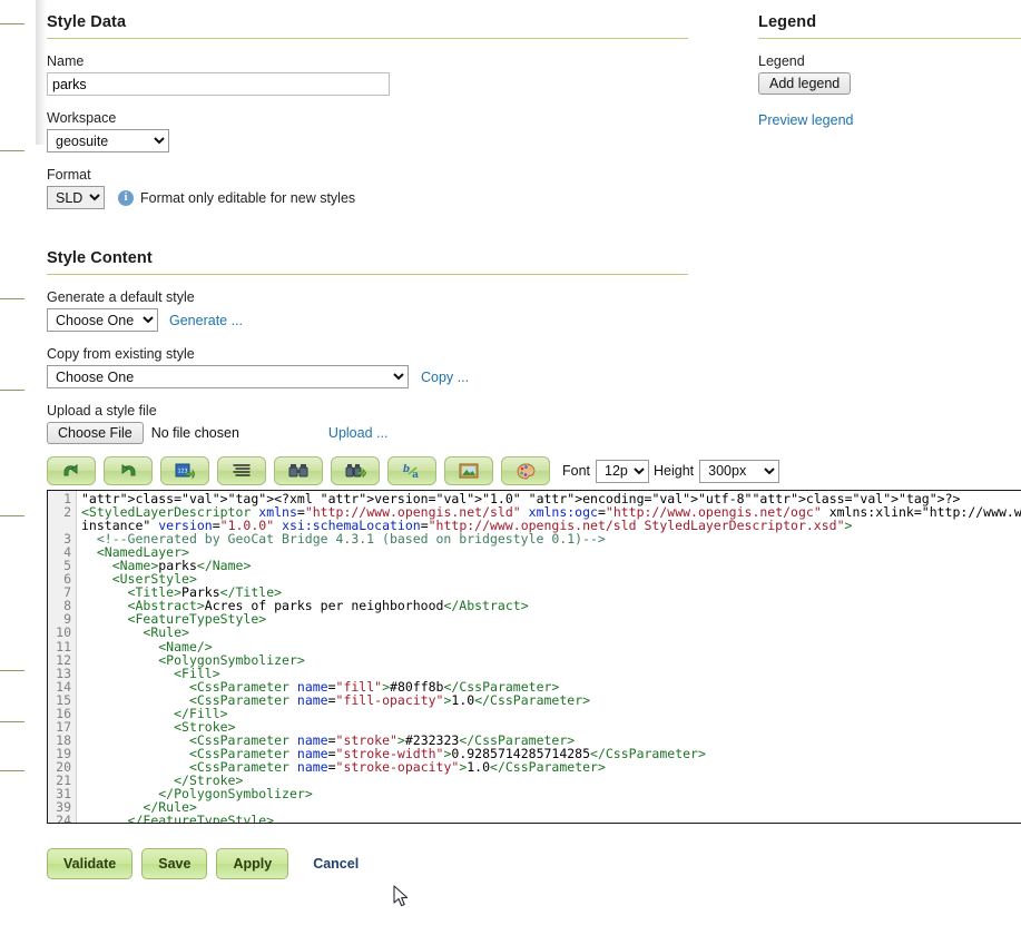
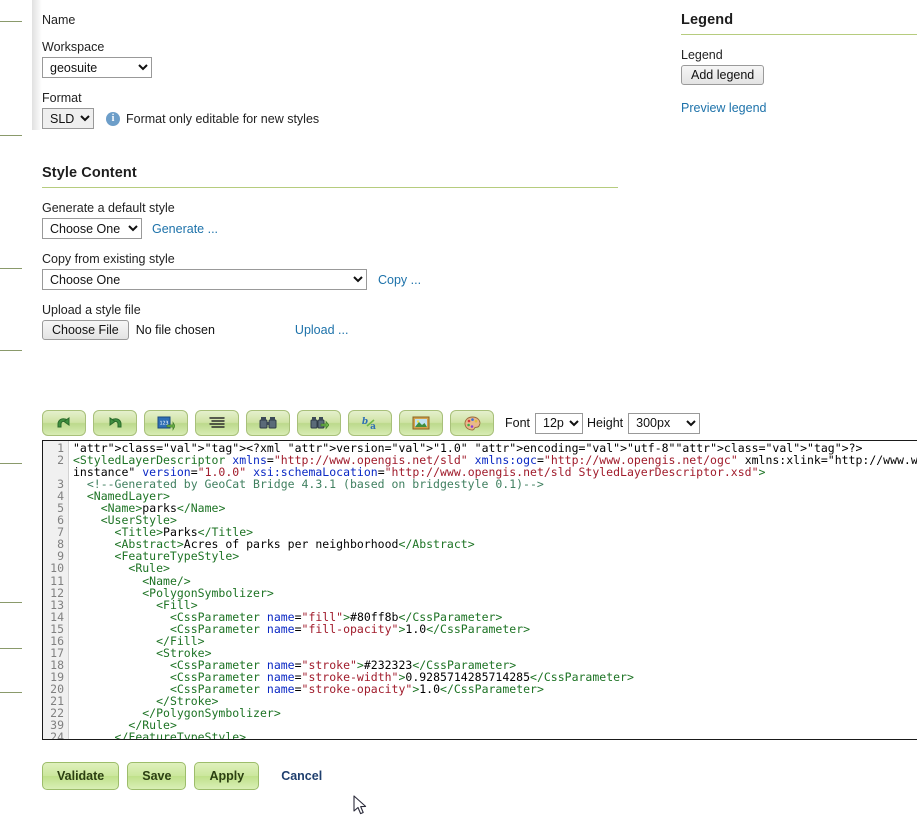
- Style Data
  Name
- parks
  Workspace
  geosuite
  Format
  SLD
  i
  Format only editable for new styles
  Style Content
  Generate a default style
  Choose One
  Generate ...
  Copy from existing style
  Choose One
  Copy ...
  Upload a style file
  Choose File
  No file chosen
  Upload ...
  Legend
  Legend
  Add legend
  Preview legend
  b
  a
  Font
  12p
  Height
  300px
  1
  2
  .
  3
  4
  5
  6
  7
  8
  9
  10
  11
  12
  13
  14
  15
  16
  17
  18
  19
  20
  21
- 31
+ 22
  39
  24
  "attr">class="val">"tag"><?xml "attr">version="val">"1.0" "attr">encoding="val">"utf-8""attr">class="val">"tag">?>
  <StyledLayerDescriptor xmlns="http://www.opengis.net/sld" xmlns:ogc="http://www.opengis.net/ogc" xmlns:xlink="http://www.w
  instance" version="1.0.0" xsi:schemaLocation="http://www.opengis.net/sld StyledLayerDescriptor.xsd">
  <!--Generated by GeoCat Bridge 4.3.1 (based on bridgestyle 0.1)-->
  <NamedLayer>
  <Name>parks</Name>
  <UserStyle>
  <Title>Parks</Title>
  <Abstract>Acres of parks per neighborhood</Abstract>
  <FeatureTypeStyle>
  <Rule>
  <Name/>
  <PolygonSymbolizer>
  <Fill>
  <CssParameter name="fill">#80ff8b</CssParameter>
  <CssParameter name="fill-opacity">1.0</CssParameter>
  </Fill>
  <Stroke>
  <CssParameter name="stroke">#232323</CssParameter>
  <CssParameter name="stroke-width">0.9285714285714285</CssParameter>
  <CssParameter name="stroke-opacity">1.0</CssParameter>
  </Stroke>
  </PolygonSymbolizer>
  </Rule>
  </FeatureTypeStyle>
  Validate
  Save
  Apply
  Cancel
